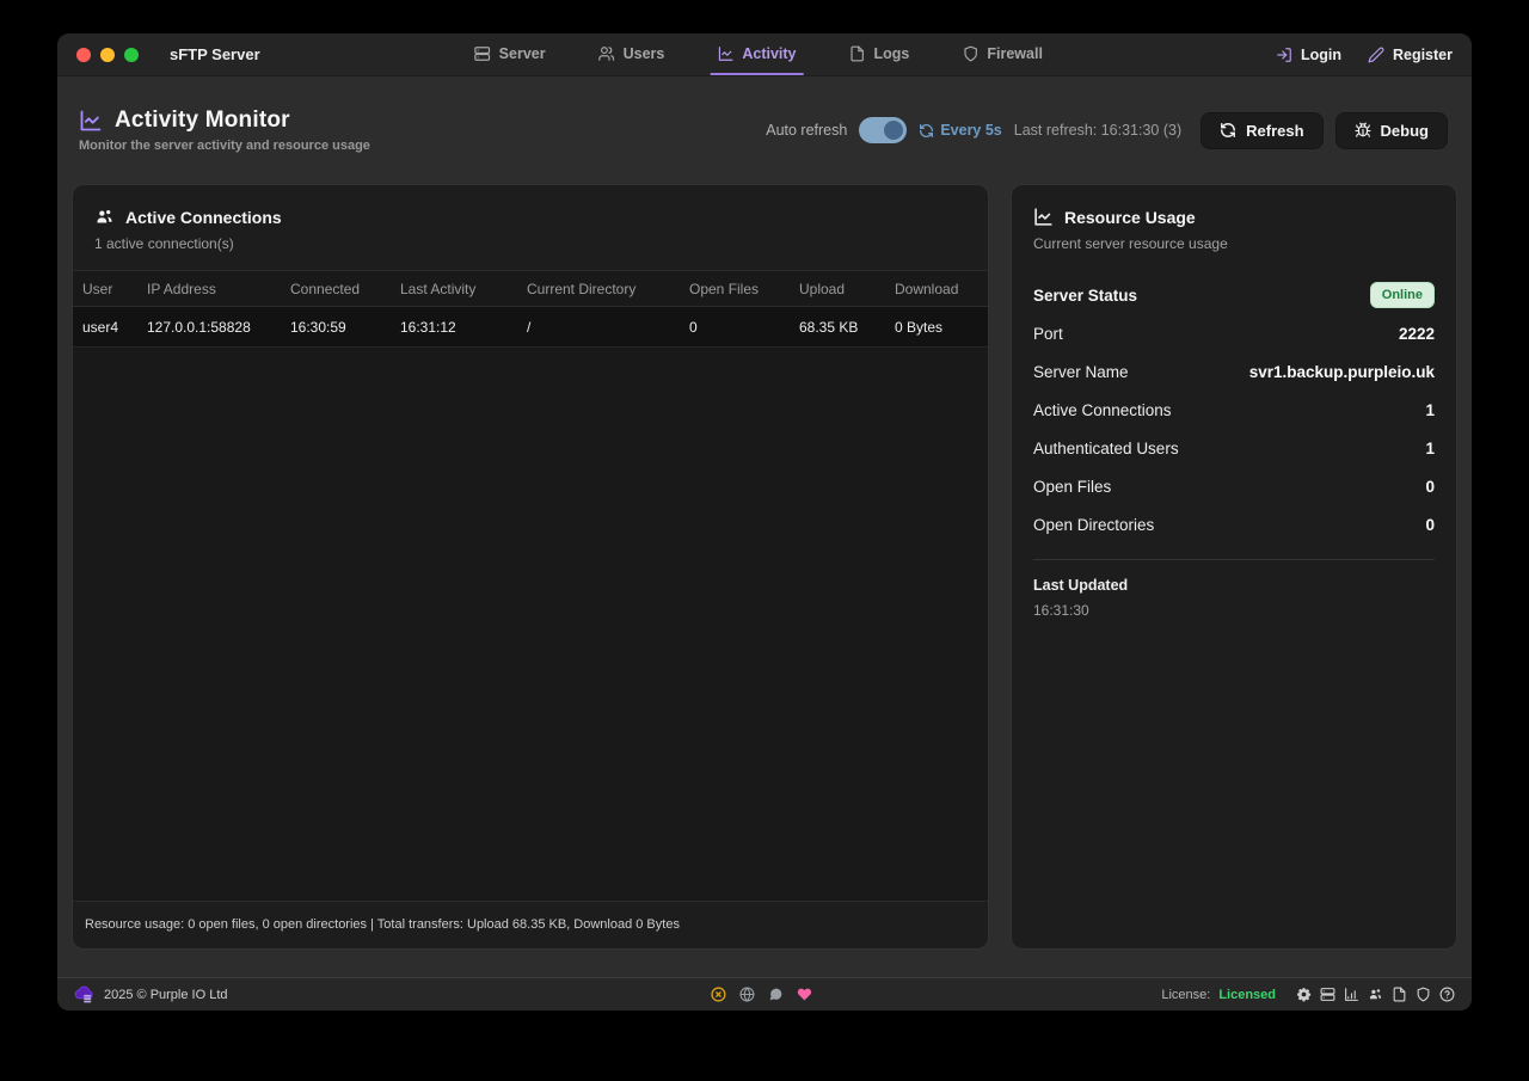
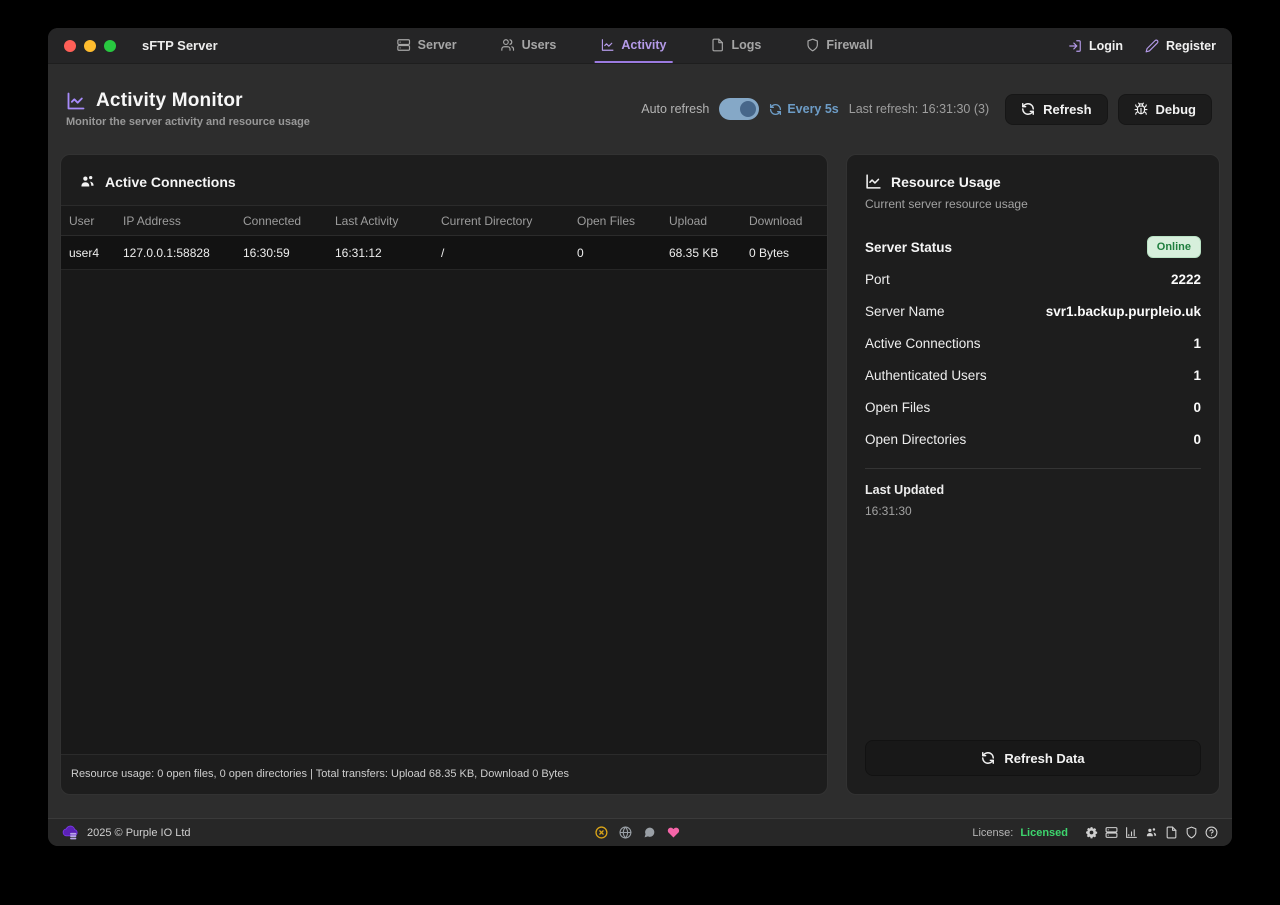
  sFTP Server
  Server
  Users
  Activity
  Logs
  Firewall
  Login
  Register
  Activity Monitor
  Monitor the server activity and resource usage
  Auto refresh
  Every 5s
  Last refresh: 16:31:30 (3)
  Refresh
  Debug
  Active Connections
- 1 active connection(s)
  User
  IP Address
  Connected
  Last Activity
  Current Directory
  Open Files
  Upload
  Download
  user4
  127.0.0.1:58828
  16:30:59
  16:31:12
  /
  0
  68.35 KB
  0 Bytes
  Resource usage: 0 open files, 0 open directories | Total transfers: Upload 68.35 KB, Download 0 Bytes
  Resource Usage
  Current server resource usage
  Server Status
  Online
  Port
  2222
  Server Name
  svr1.backup.purpleio.uk
  Active Connections
  1
  Authenticated Users
  1
  Open Files
  0
  Open Directories
  0
  Last Updated
  16:31:30
+ Refresh Data
  2025 © Purple IO Ltd
  License:
  Licensed
